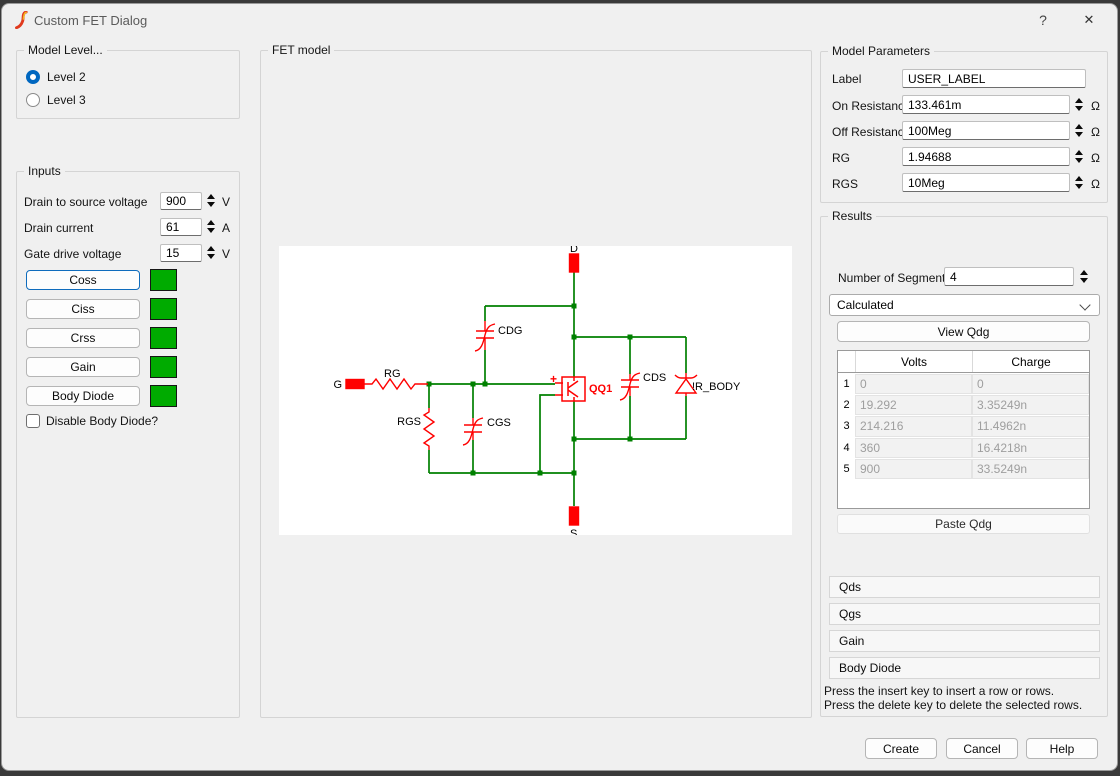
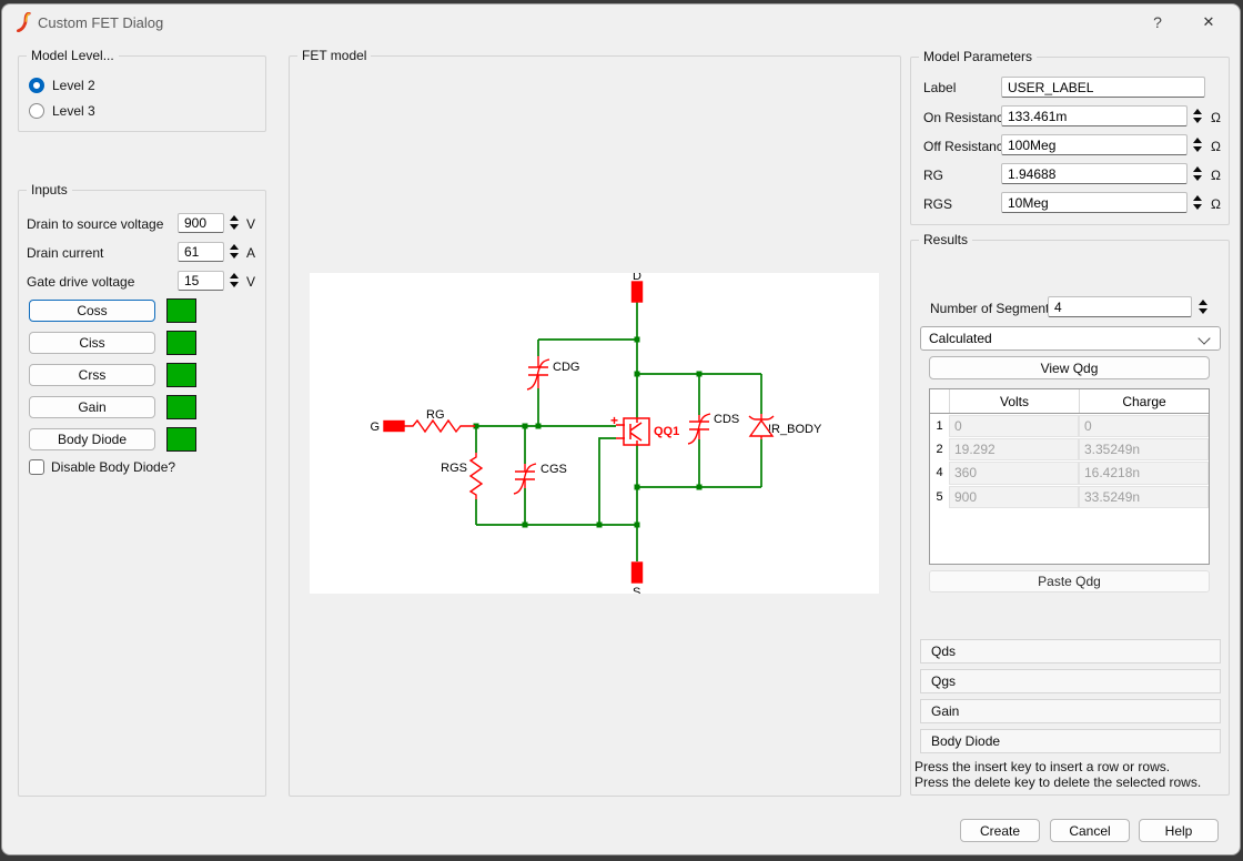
  Custom FET Dialog
  ?
  ✕
  Model Level...
  Level 2
  Level 3
  Inputs
  Drain to source voltage
  900
  V
  Drain current
  61
  A
  Gate drive voltage
  15
  V
  Coss
  Ciss
  Crss
  Gain
  Body Diode
  Disable Body Diode?
  FET model
  D
  G
  S
  RG
  RGS
  CGS
  CDG
  CDS
  !R_BODY
  QQ1
  +
  Model Parameters
  Label
  USER_LABEL
  On Resistan
  133.461m
  Ω
  Off Resistanc
  100Meg
  Ω
  RG
  1.94688
  Ω
  RGS
  10Meg
  Ω
  Results
  Number of Segmen
  4
  Calculated
  View Qdg
  Volts
  Charge
  1
  0
  0
  2
  19.292
  3.35249n
- 3
- 214.216
- 11.4962n
  4
  360
  16.4218n
  5
  900
  33.5249n
  Paste Qdg
  Qds
  Qgs
  Gain
  Body Diode
  Press the insert key to insert a row or rows.
  Press the delete key to delete the selected rows.
  Create
  Cancel
  Help
